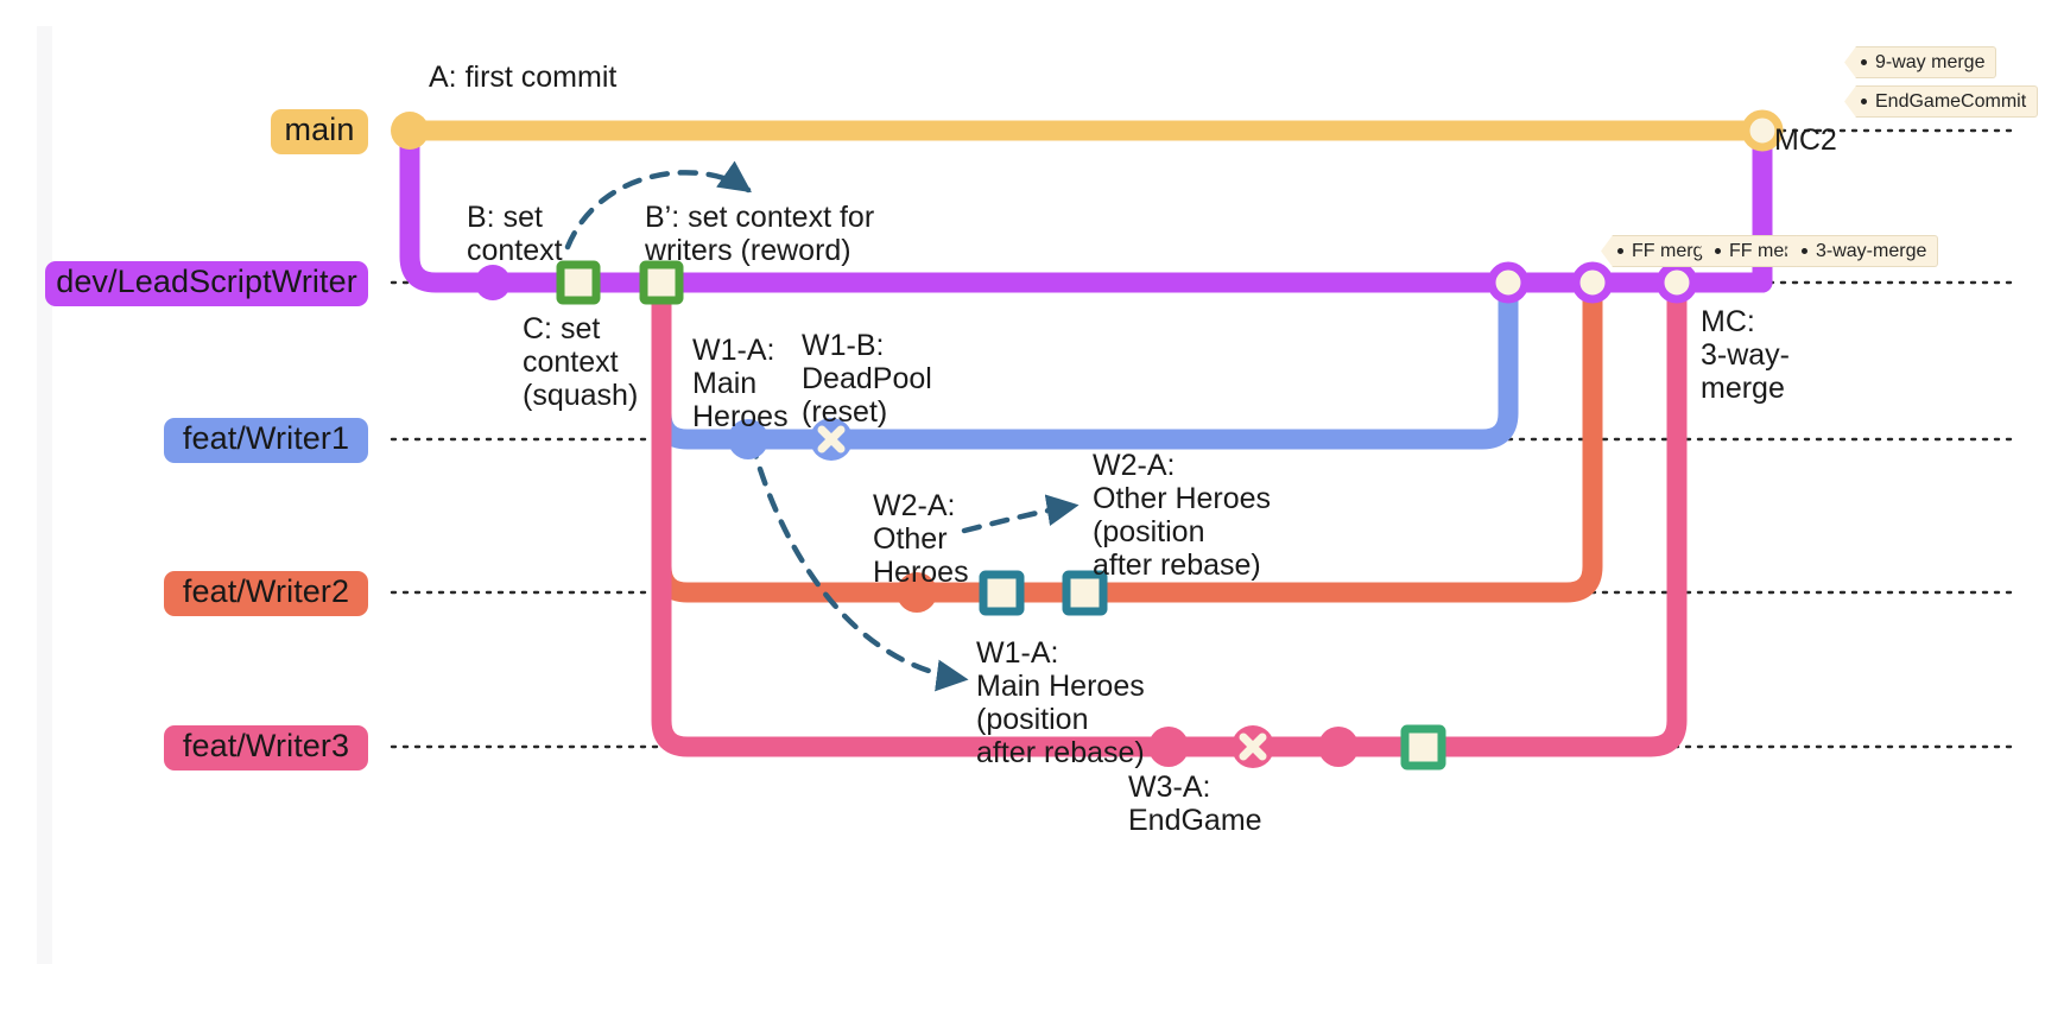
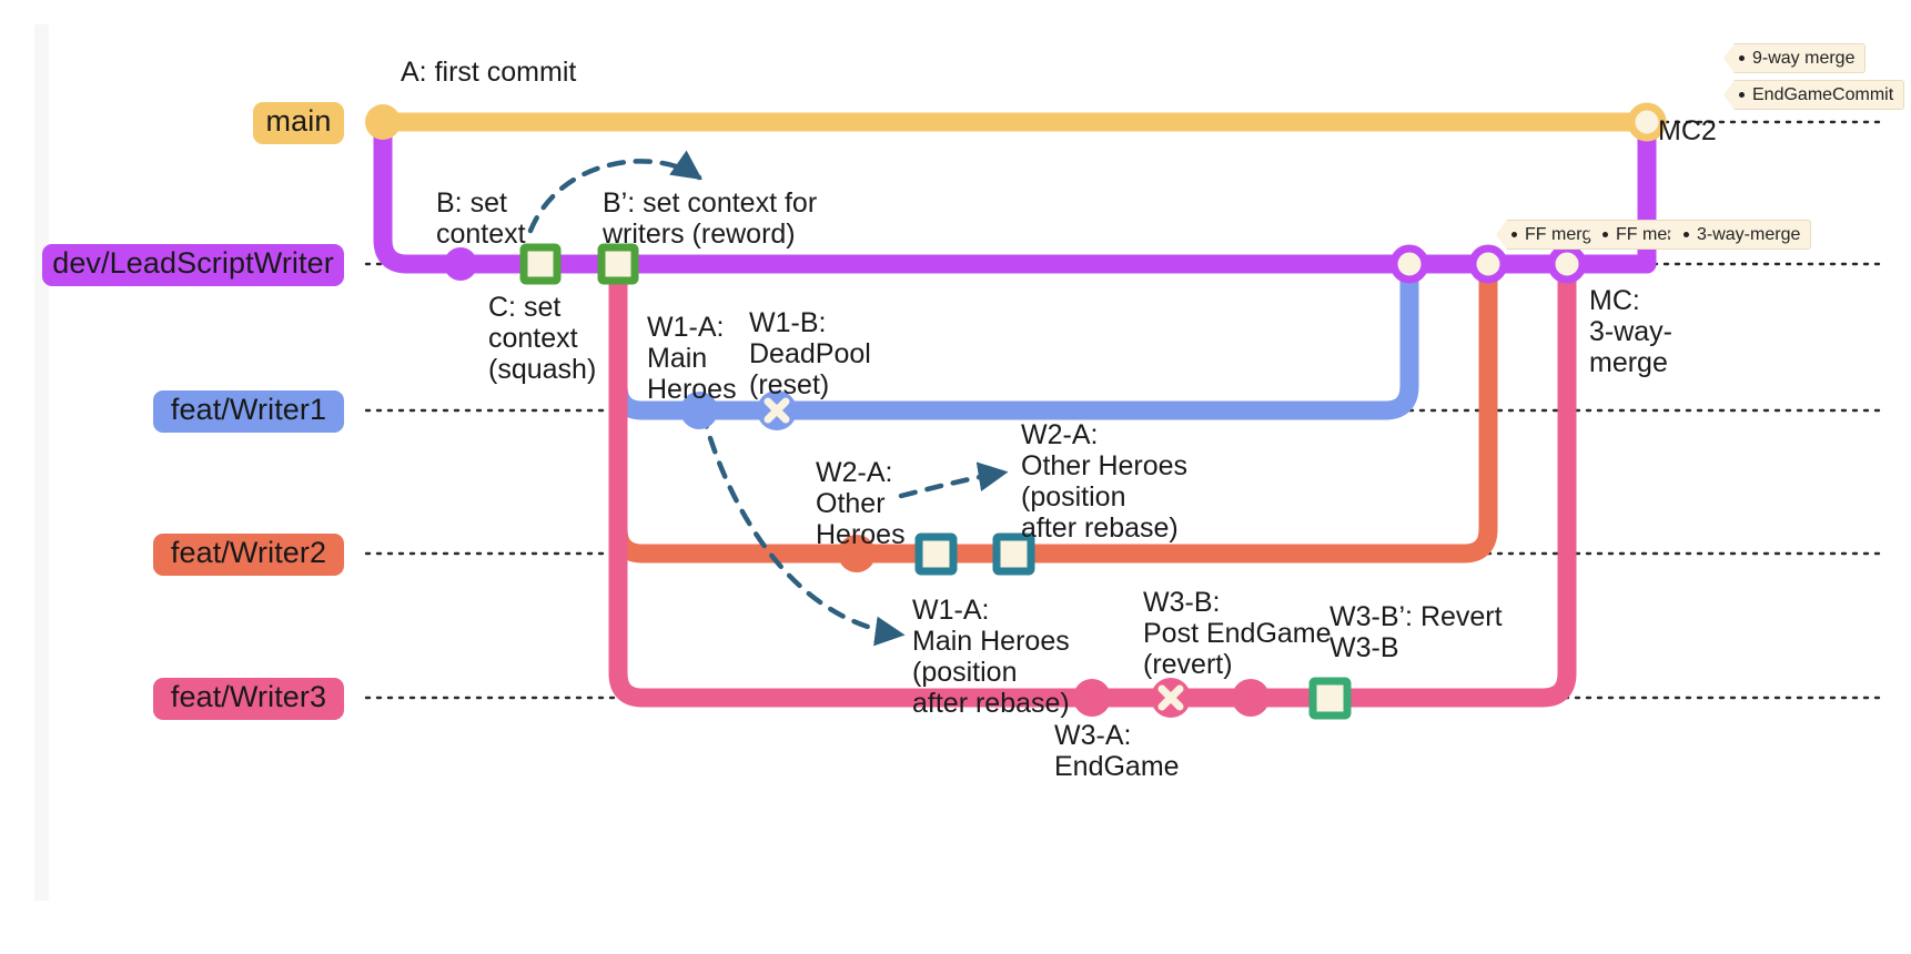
  main
  dev/LeadScriptWriter
  feat/Writer1
  feat/Writer2
  feat/Writer3
  9-way merge
  EndGameCommit
  FF merg
  3-way-merge
  A: first commit
  B: set
  context
  B’: set context for
  writers (reword)
  C: set
  context
  (squash)
  W1-A:
  Main
  Heroes
  W1-B:
  DeadPool
  (reset)
  W2-A:
  Other
  Heroes
  W2-A:
  Other Heroes
  (position
  after rebase)
  W1-A:
  Main Heroes
  (position
  after rebase)
  W3-A:
  EndGame
+ W3-B:
+ Post EndGame
+ (revert)
+ W3-B’: Revert
+ W3-B
  MC:
  3-way-
  merge
  MC2
